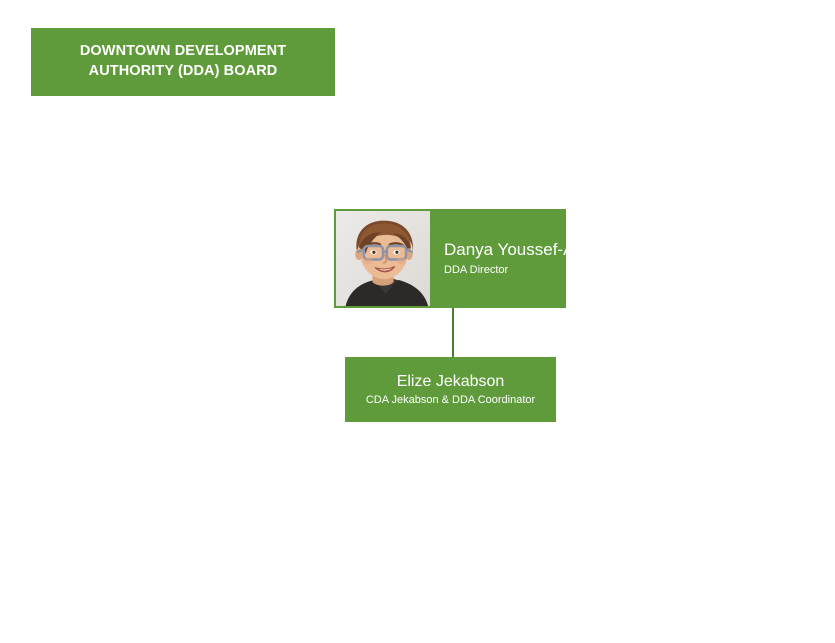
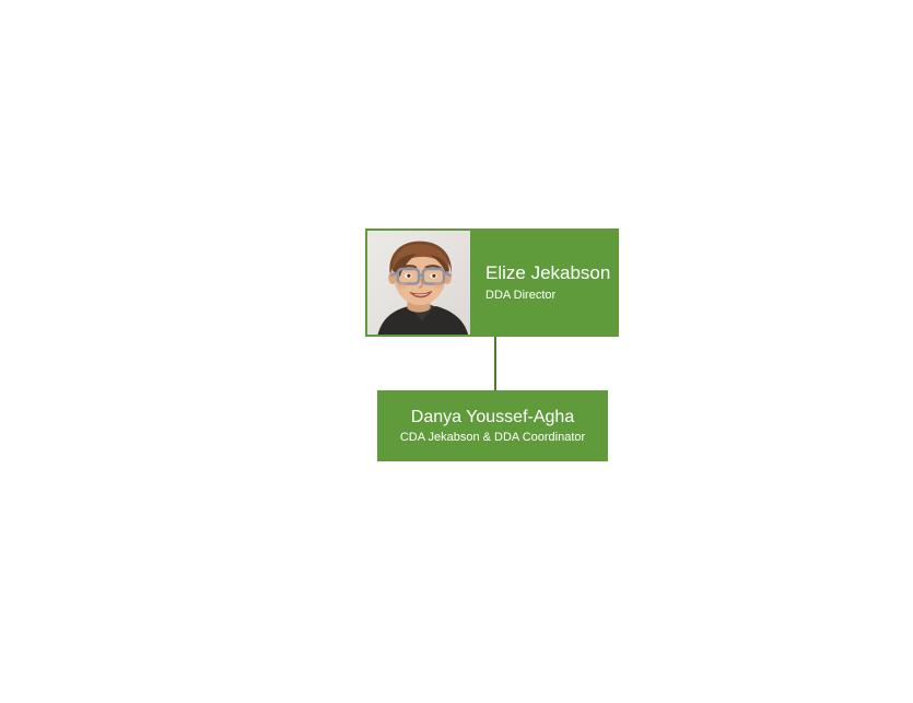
- DOWNTOWN DEVELOPMENT AUTHORITY (DDA) BOARD
- Danya Youssef-Agha
+ Elize Jekabson
  DDA Director
- Elize Jekabson
+ Danya Youssef-Agha
  CDA Jekabson & DDA Coordinator
